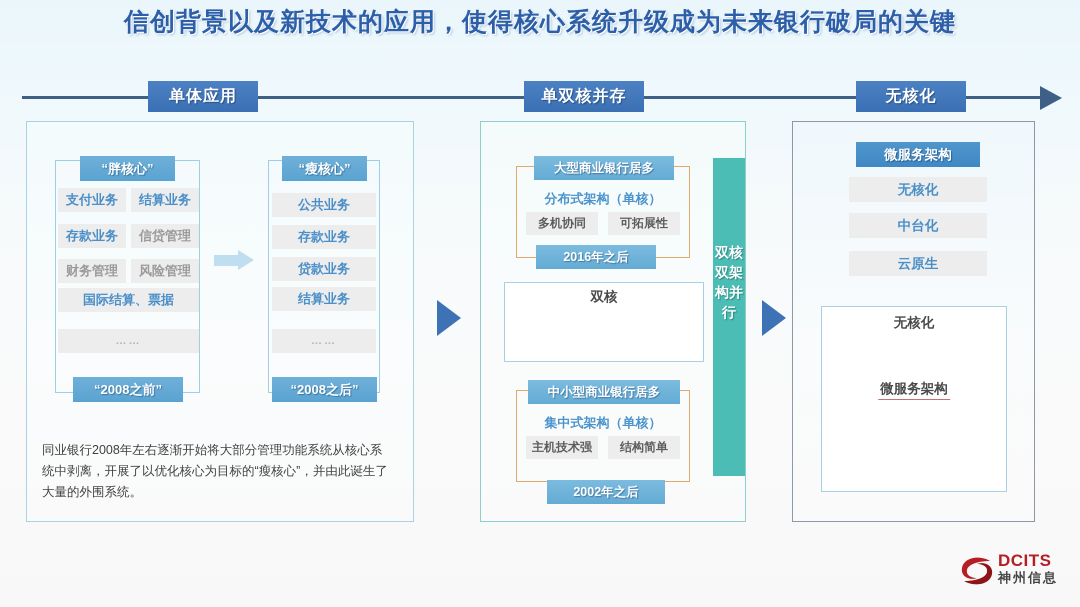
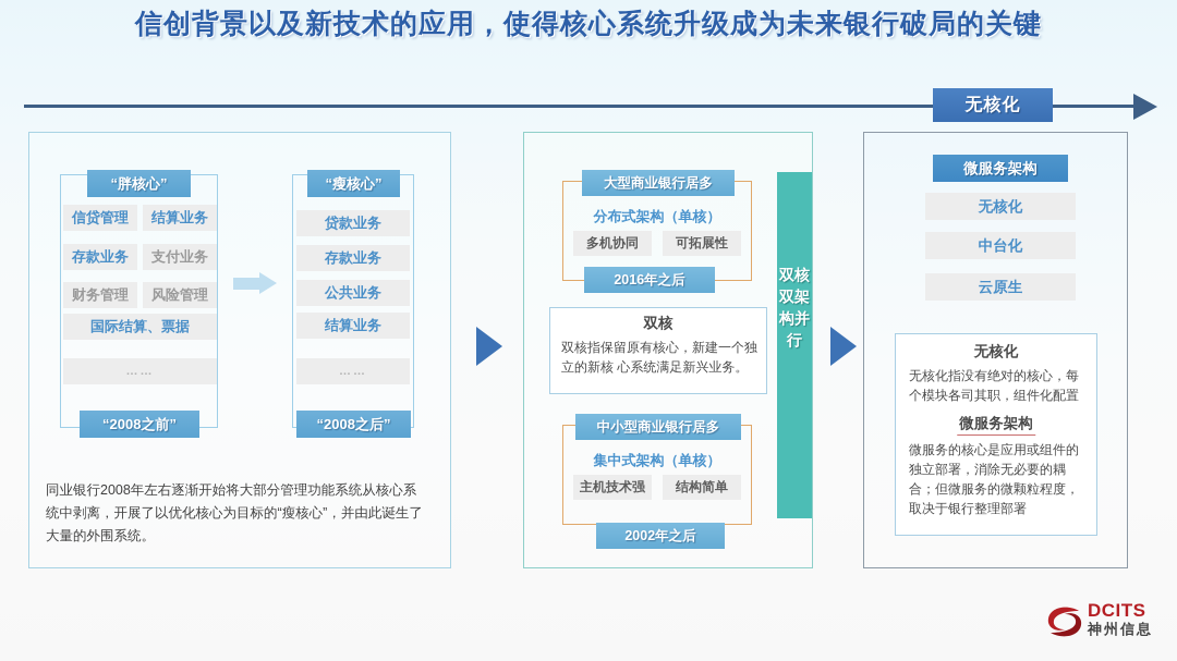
  信创背景以及新技术的应用，使得核心系统升级成为未来银行破局的关键
- 单体应用
- 单双核并存
  无核化
  “胖核心”
  “2008之前”
- 支付业务
+ 信贷管理
  结算业务
  存款业务
- 信贷管理
+ 支付业务
  财务管理
  风险管理
  国际结算、票据
  ……
  “瘦核心”
  “2008之后”
- 公共业务
+ 贷款业务
  存款业务
- 贷款业务
+ 公共业务
  结算业务
  ……
  同业银行2008年左右逐渐开始将大部分管理功能系统从核心系统中剥离，开展了以优化核心为目标的“瘦核心”，并由此诞生了大量的外围系统。
  大型商业银行居多
  分布式架构（单核）
  多机协同
  可拓展性
  2016年之后
  双核
+ 双核指保留原有核心，新建一个独立的新核 心系统满足新兴业务。
  中小型商业银行居多
  集中式架构（单核）
  主机技术强
  结构简单
  2002年之后
  双核双架构并行
  微服务架构
  无核化
  中台化
  云原生
  无核化
+ 无核化指没有绝对的核心，每个模块各司其职，组件化配置
  微服务架构
+ 微服务的核心是应用或组件的独立部署，消除无必要的耦合；但微服务的微颗粒程度，取决于银行整理部署
  DCITS
  神州信息
